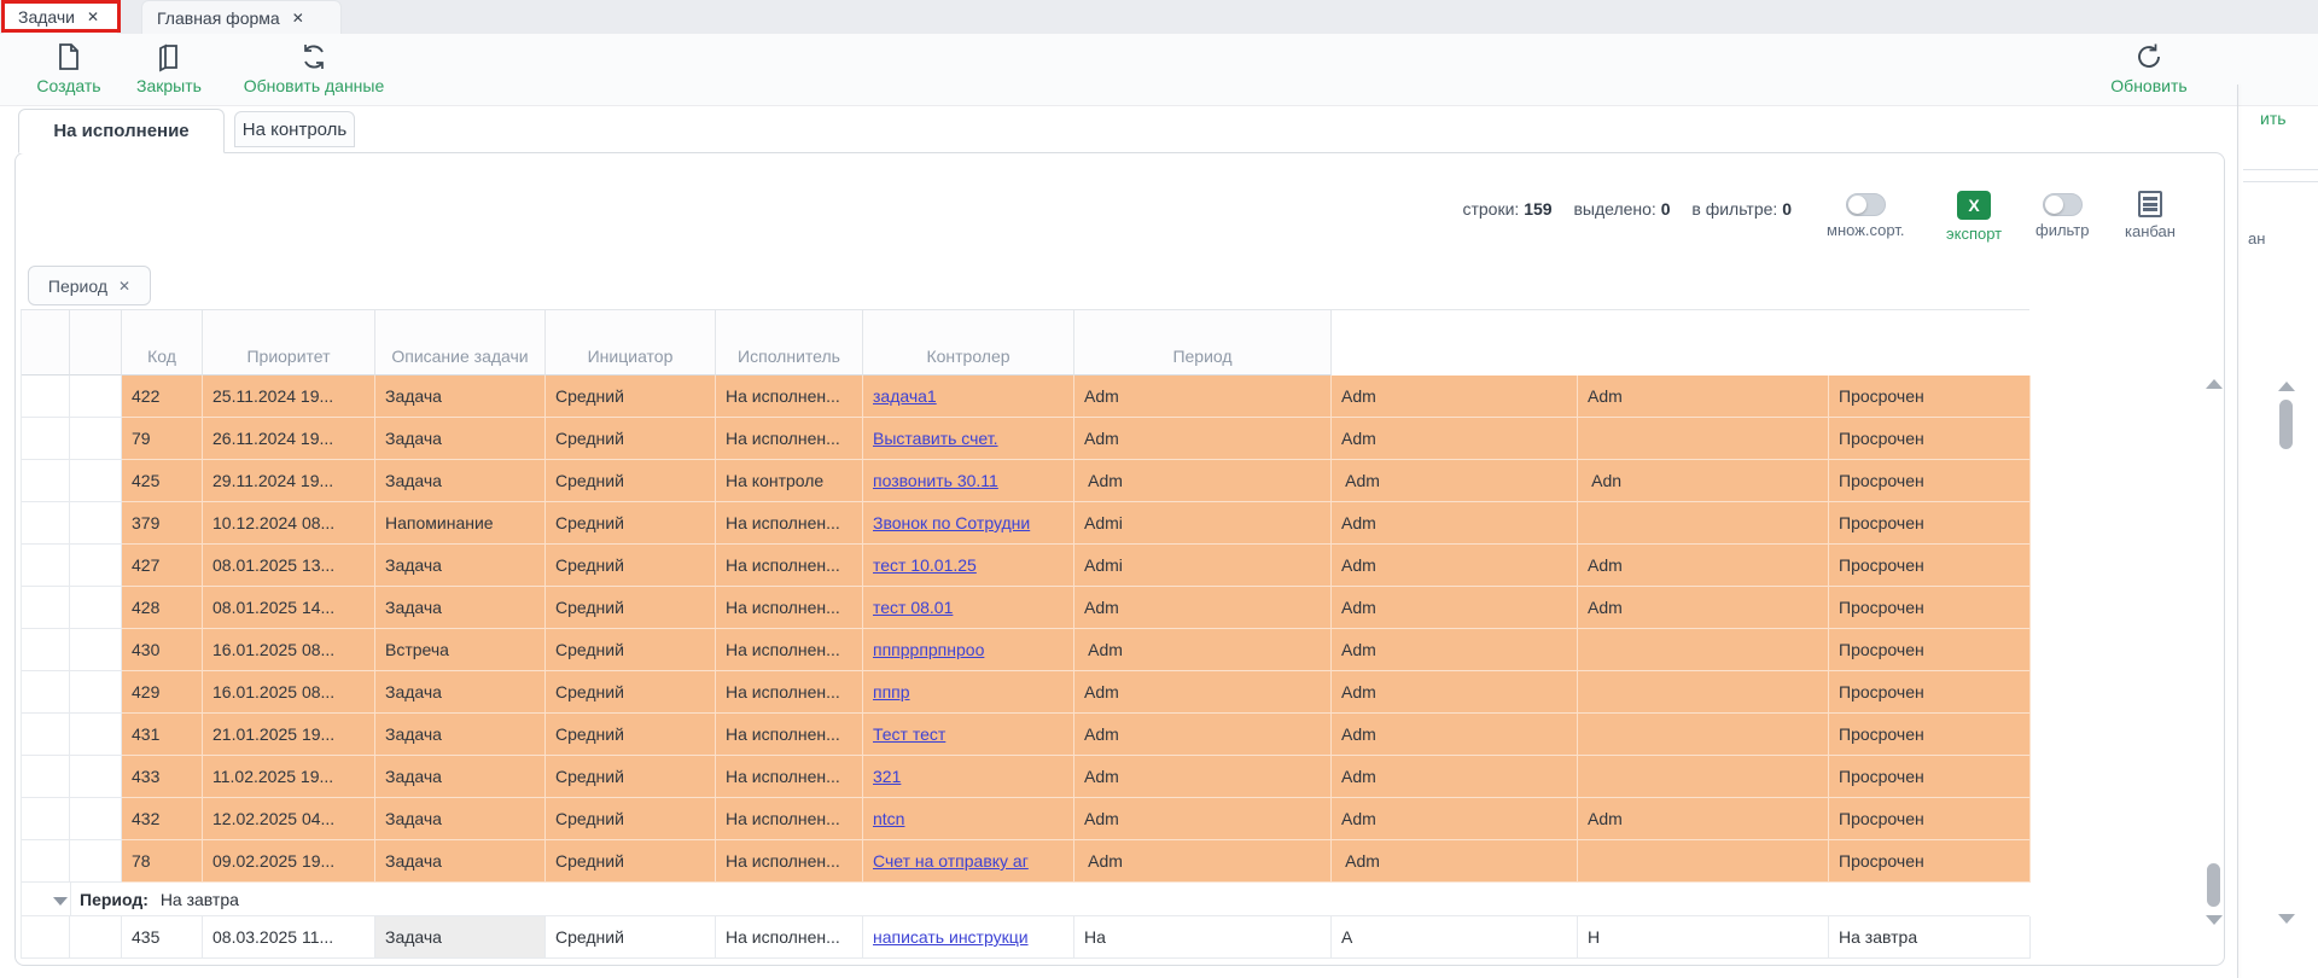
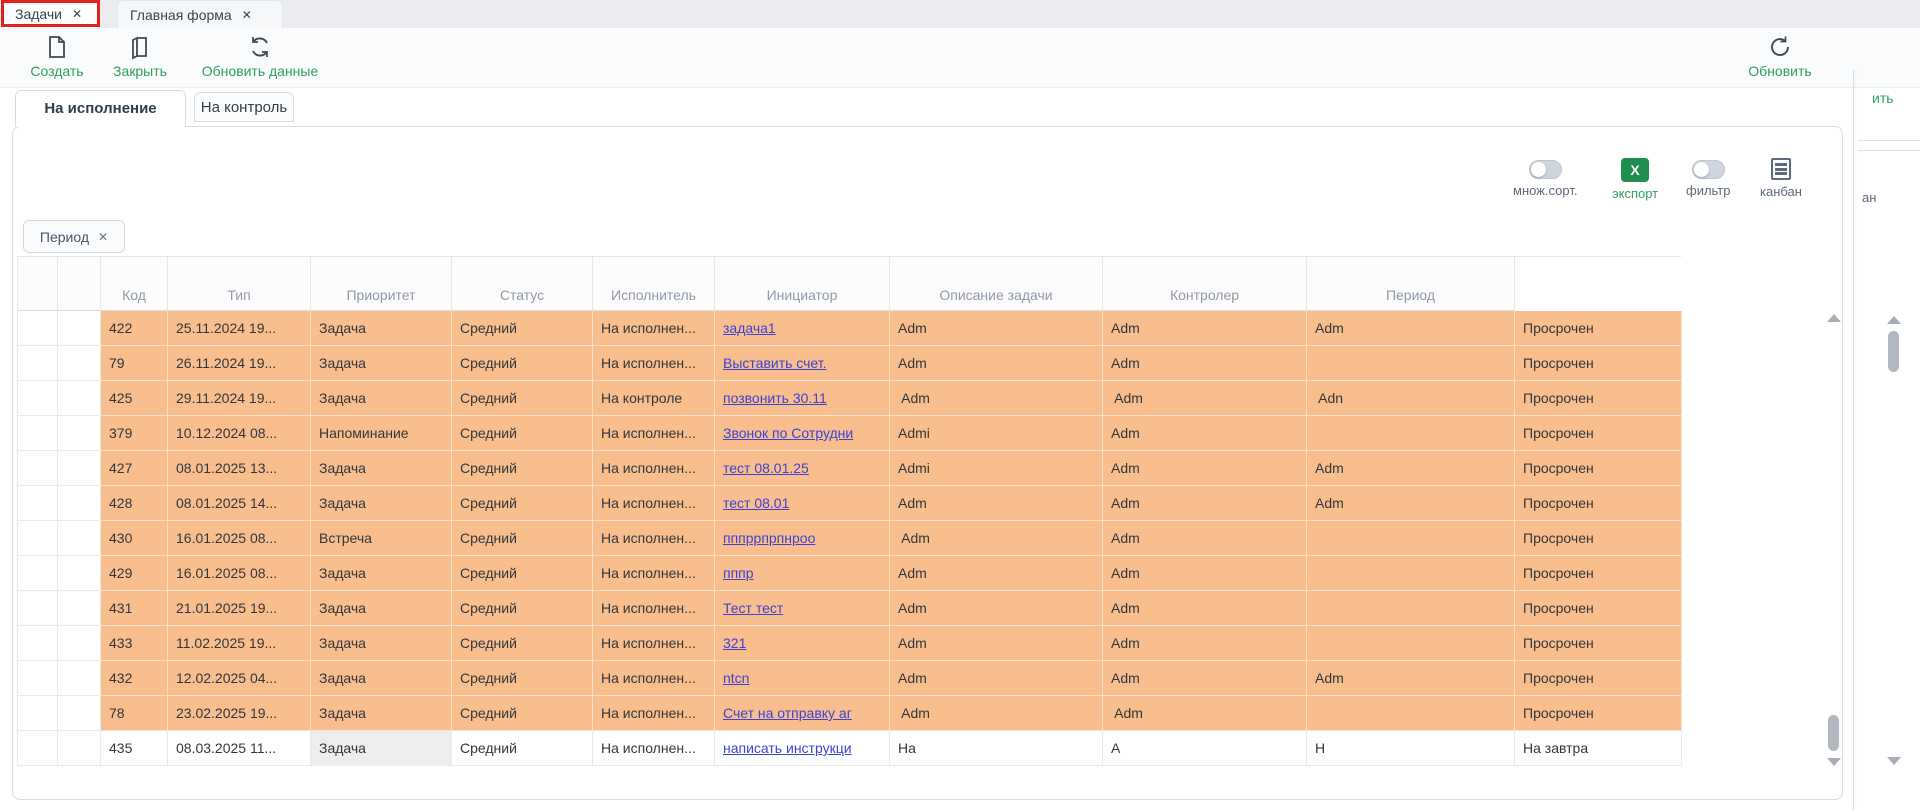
  Задачи
  ✕
  Главная форма
  ✕
  Создать
  Закрыть
  Обновить данные
  Обновить
  ить
  На контроль
  На исполнение
- строки: 159 выделено: 0 в фильтре: 0
  множ.сорт.
  X
  экспорт
  фильтр
  канбан
  Период
  ✕
  Код
+ Тип
  Приоритет
+ Статус
- Описание задачи
+ Исполнитель
  Инициатор
- Исполнитель
+ Описание задачи
  Контролер
  Период
  422
  25.11.2024 19...
  Задача
  Средний
  На исполнен...
  задача1
  Adm
  Adm
  Adm
  Просрочен
  79
  26.11.2024 19...
  Задача
  Средний
  На исполнен...
  Выставить счет.
  Adm
  Adm
  Просрочен
  425
  29.11.2024 19...
  Задача
  Средний
  На контроле
  позвонить 30.11
  Adm
  Adm
  Adn
  Просрочен
  379
  10.12.2024 08...
  Напоминание
  Средний
  На исполнен...
  Звонок по Сотрудни
  Admi
  Adm
  Просрочен
  427
  08.01.2025 13...
  Задача
  Средний
  На исполнен...
- тест 10.01.25
+ тест 08.01.25
  Admi
  Adm
  Adm
  Просрочен
  428
  08.01.2025 14...
  Задача
  Средний
  На исполнен...
  тест 08.01
  Adm
  Adm
  Adm
  Просрочен
  430
  16.01.2025 08...
  Встреча
  Средний
  На исполнен...
  пппррпрпнроо
  Adm
  Adm
  Просрочен
  429
  16.01.2025 08...
  Задача
  Средний
  На исполнен...
  пппр
  Adm
  Adm
  Просрочен
  431
  21.01.2025 19...
  Задача
  Средний
  На исполнен...
  Тест тест
  Adm
  Adm
  Просрочен
  433
  11.02.2025 19...
  Задача
  Средний
  На исполнен...
  321
  Adm
  Adm
  Просрочен
  432
  12.02.2025 04...
  Задача
  Средний
  На исполнен...
  ntcn
  Adm
  Adm
  Adm
  Просрочен
  78
- 09.02.2025 19...
+ 23.02.2025 19...
  Задача
  Средний
  На исполнен...
  Счет на отправку аг
  Adm
  Adm
  Просрочен
- Период: На завтра
  435
  08.03.2025 11...
  Задача
  Средний
  На исполнен...
  написать инструкци
  На
  А
  Н
  На завтра
  ан
